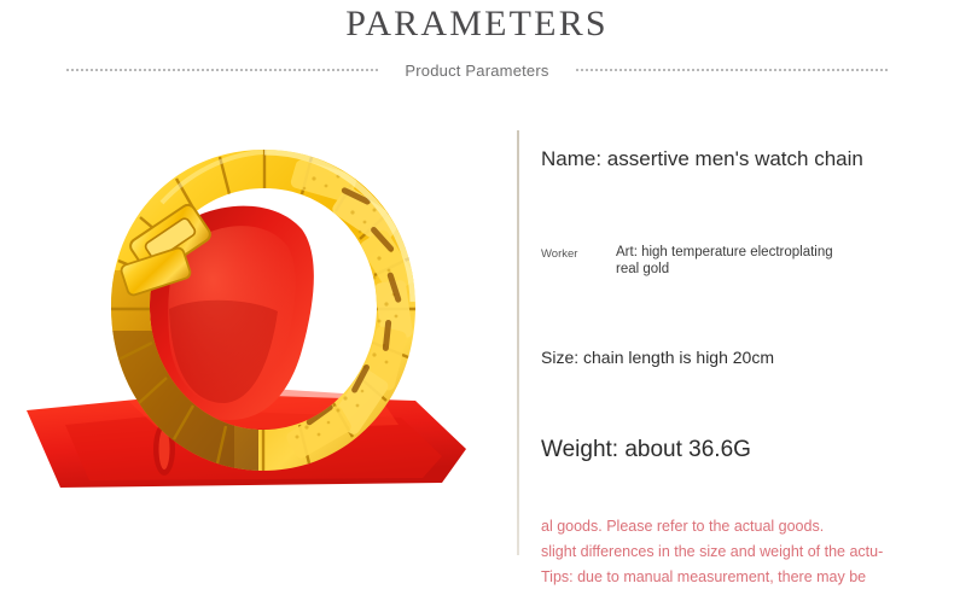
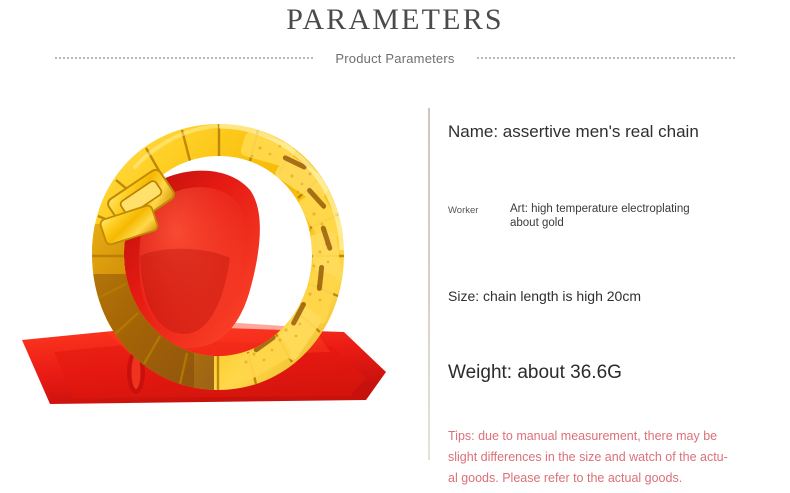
  PARAMETERS
  Product Parameters
- Name: assertive men's watch chain
+ Name: assertive men's real chain
  Worker
- Art: high temperature electroplating real gold
+ Art: high temperature electroplating about gold
  Size: chain length is high 20cm
  Weight: about 36.6G
- al goods. Please refer to the actual goods.
+ Tips: due to manual measurement, there may be
- slight differences in the size and weight of the actu-
+ slight differences in the size and watch of the actu-
- Tips: due to manual measurement, there may be
+ al goods. Please refer to the actual goods.
